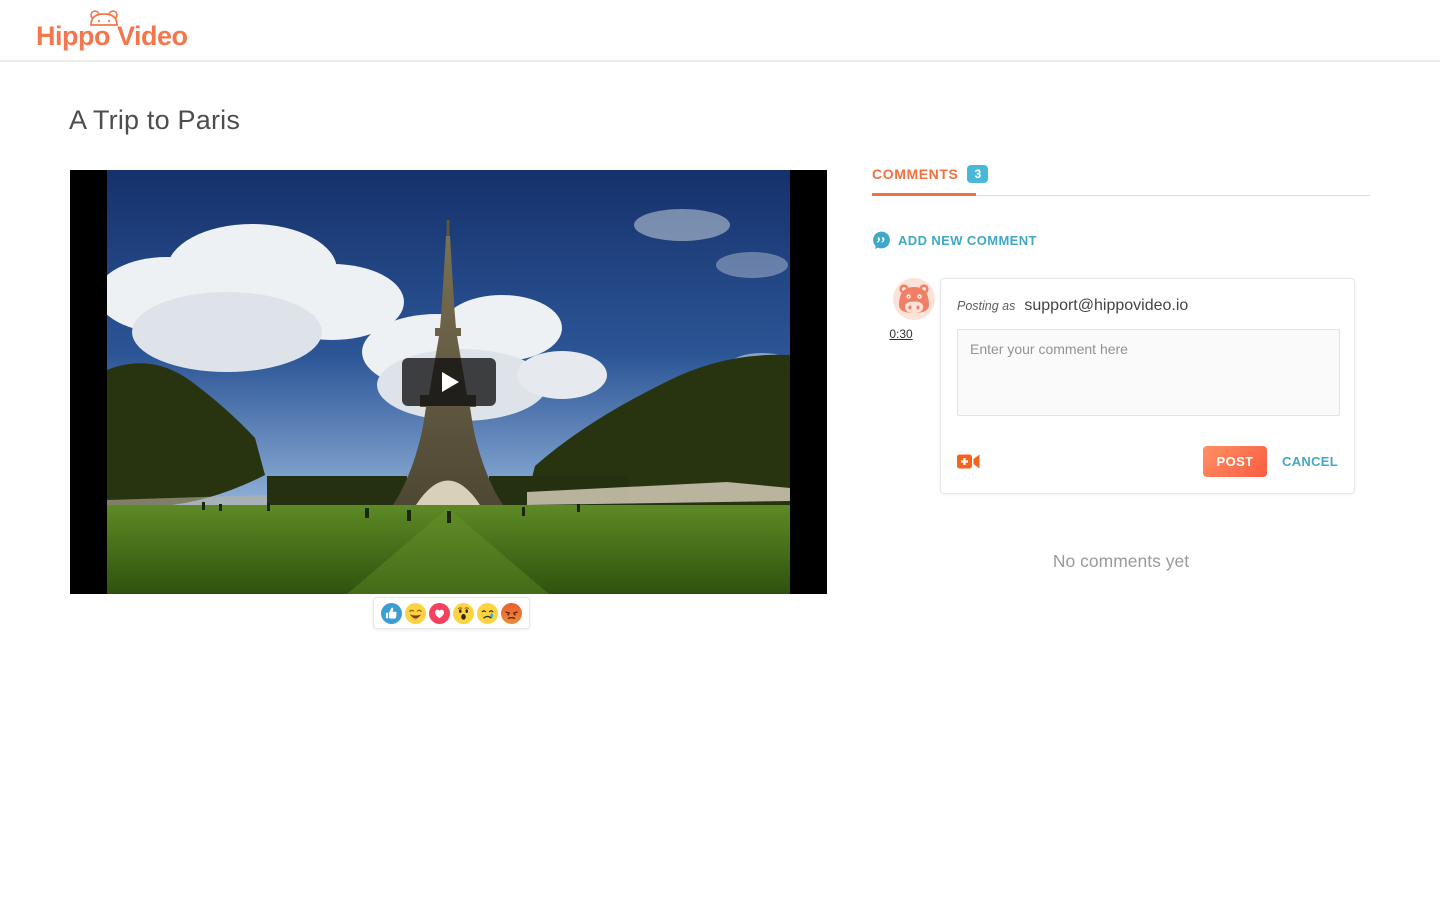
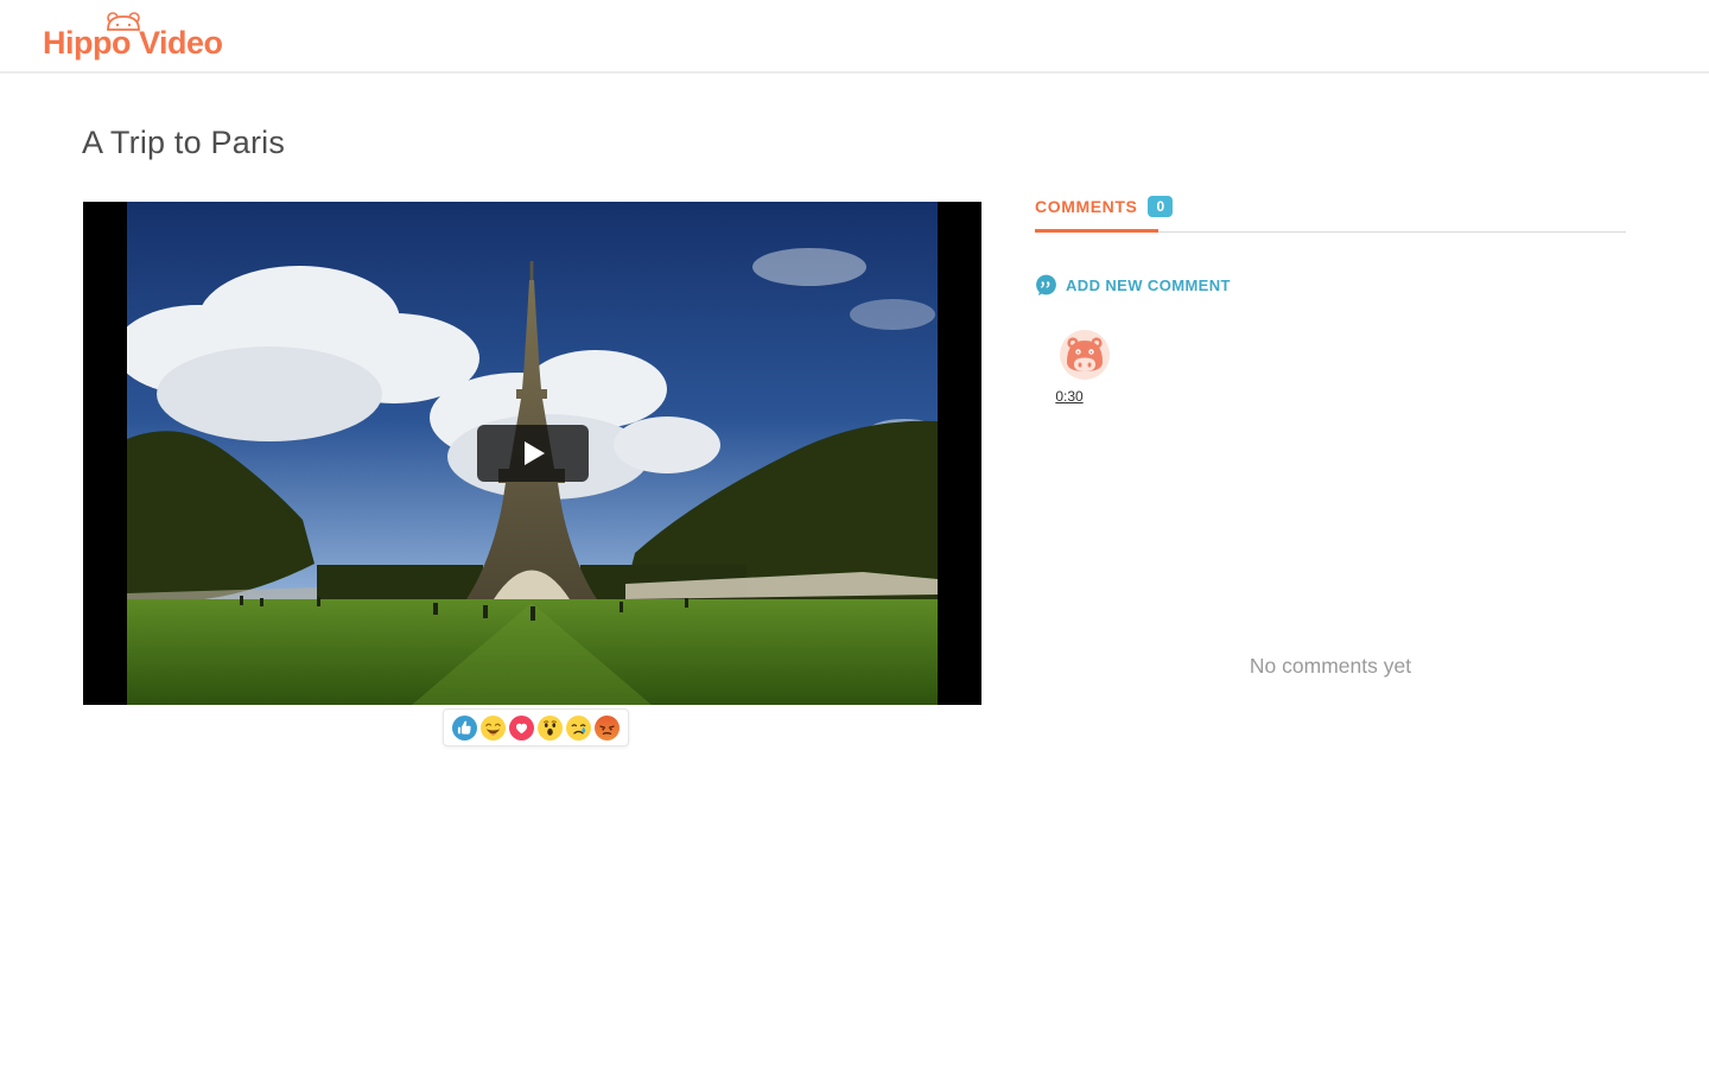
  Hippo Video
  A Trip to Paris
  COMMENTS
- 3
+ 0
  ADD NEW COMMENT
  0:30
- Posting as
- support@hippovideo.io
- Enter your comment here
- POST
- CANCEL
  No comments yet
